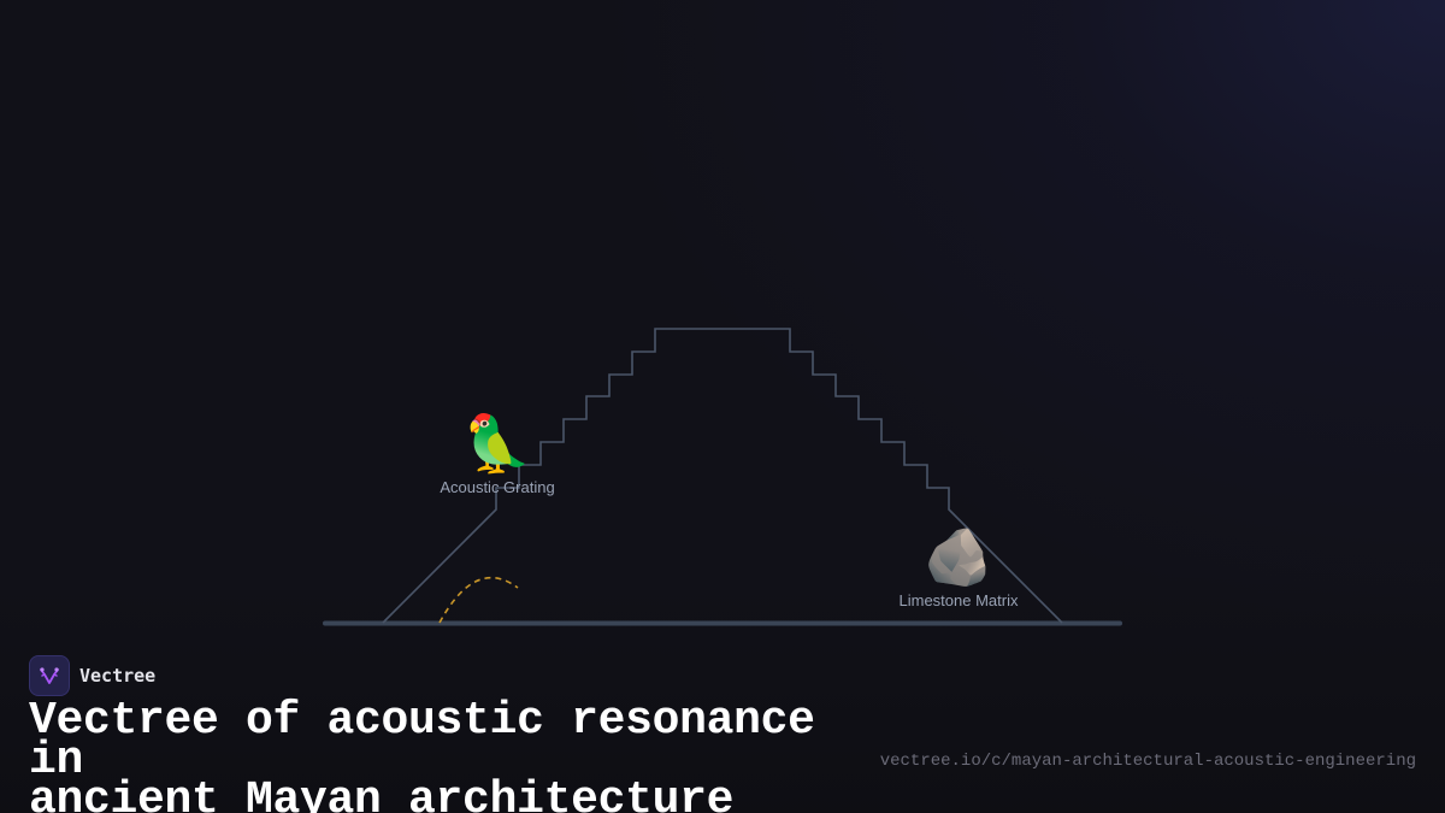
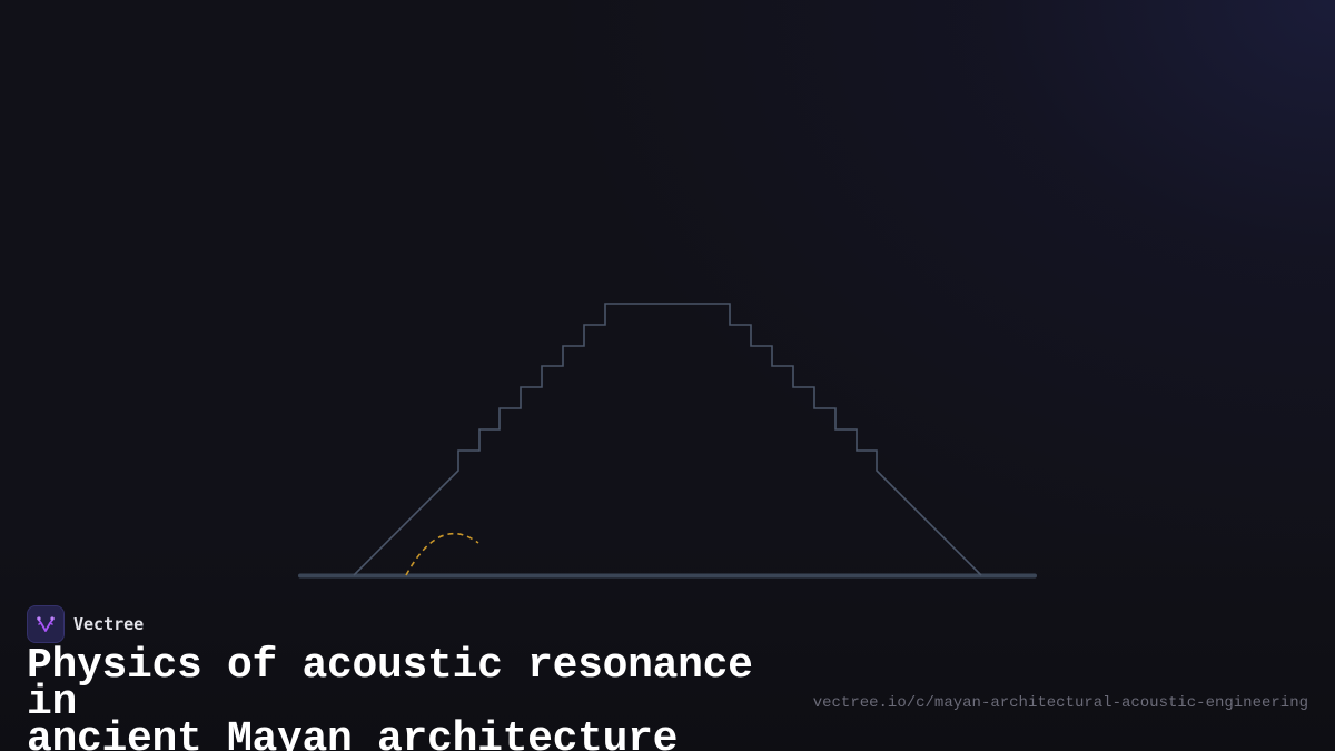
- 🦜
- Acoustic Grating
- 🪨
- Limestone Matrix
  Vectree
- Vectree of acoustic resonance in
+ Physics of acoustic resonance in
  ancient Mayan architecture
  vectree.io/c/mayan-architectural-acoustic-engineering
